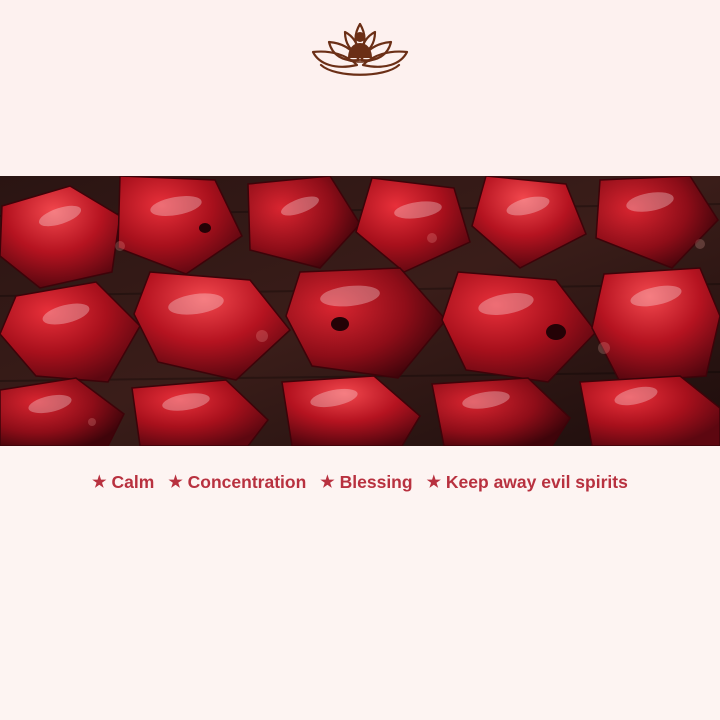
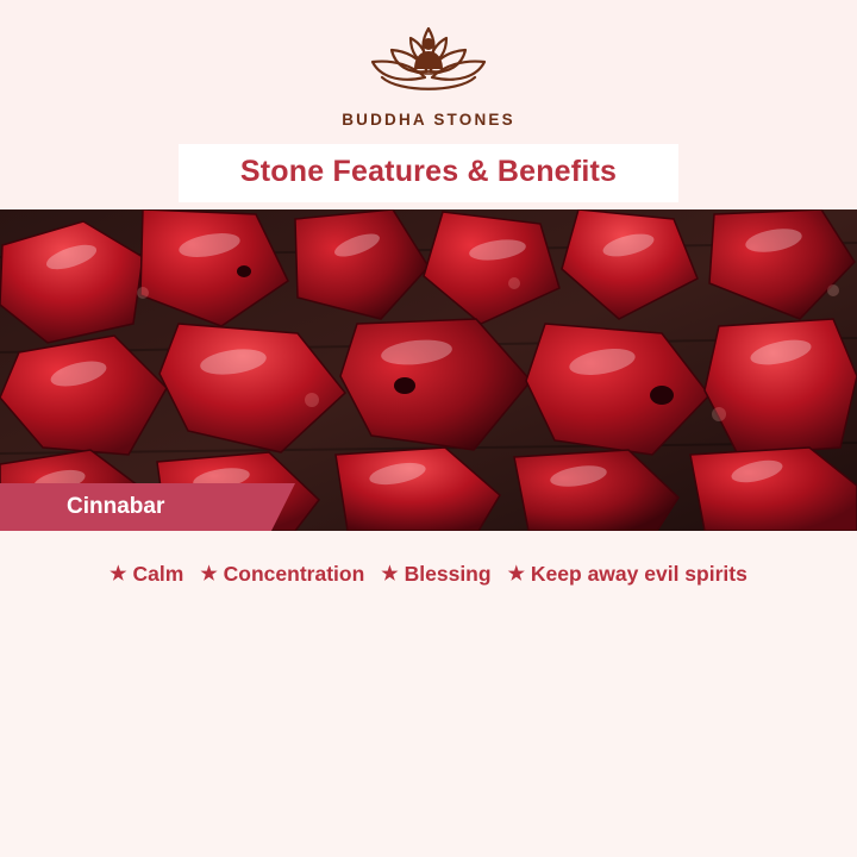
+ BUDDHA STONES
+ Stone Features & Benefits
+ Cinnabar
  ★
  Calm
  ★
  Concentration
  ★
  Blessing
  ★
  Keep away evil spirits
